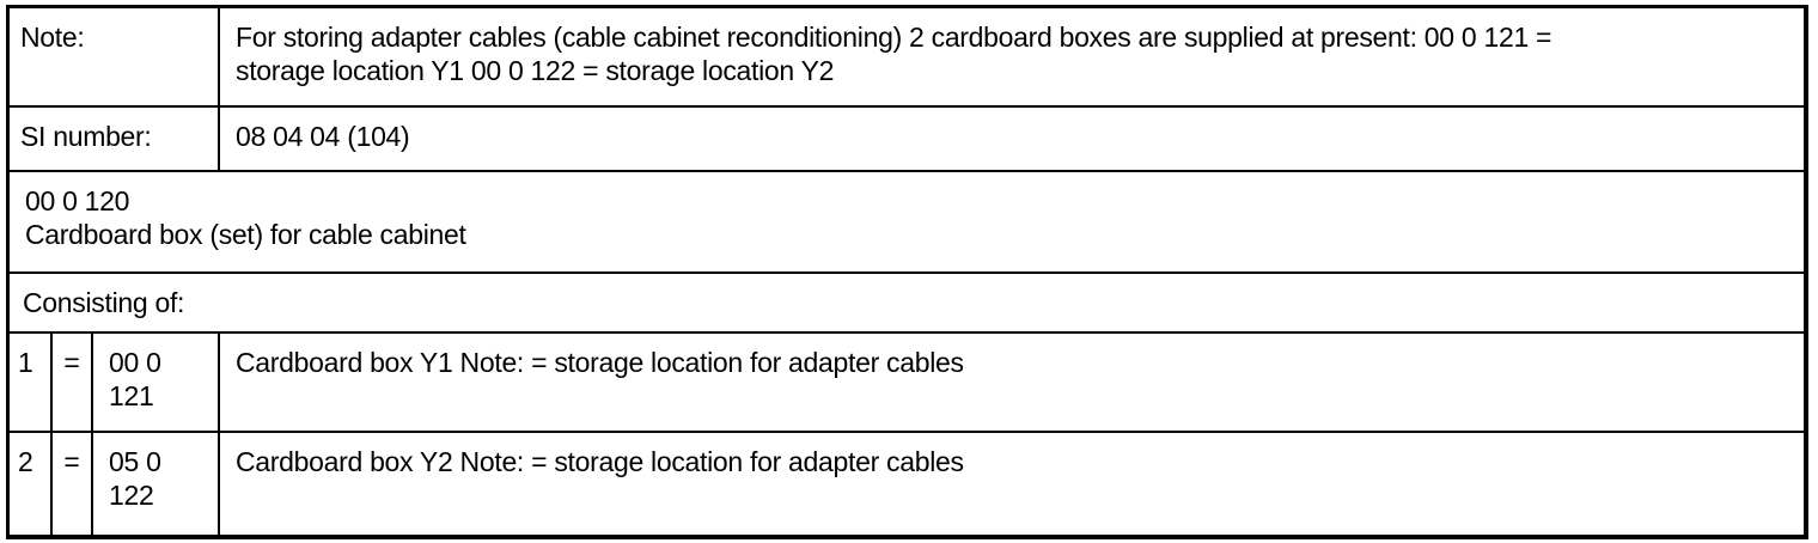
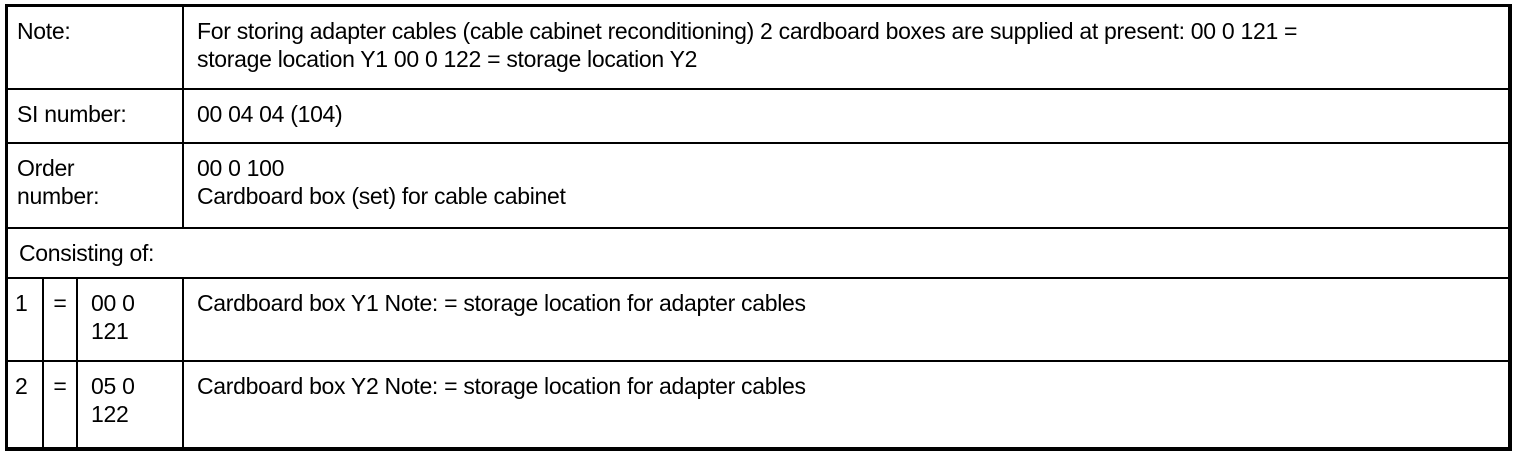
  Note:
  For storing adapter cables (cable cabinet reconditioning) 2 cardboard boxes are supplied at present: 00 0 121 = storage location Y1 00 0 122 = storage location Y2
  SI number:
- 08 04 04 (104)
+ 00 04 04 (104)
+ Order number:
- 00 0 120
+ 00 0 100
  Cardboard box (set) for cable cabinet
  Consisting of:
  1
  =
  00 0 121
  Cardboard box Y1 Note: = storage location for adapter cables
  2
  =
  05 0 122
  Cardboard box Y2 Note: = storage location for adapter cables
